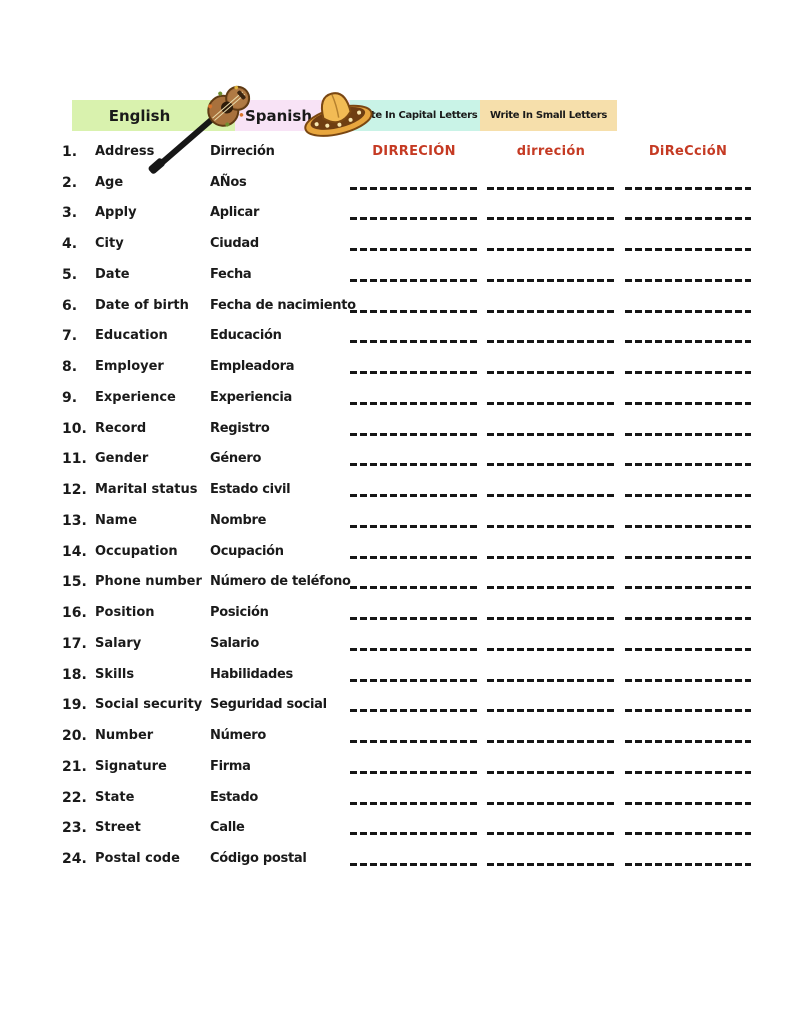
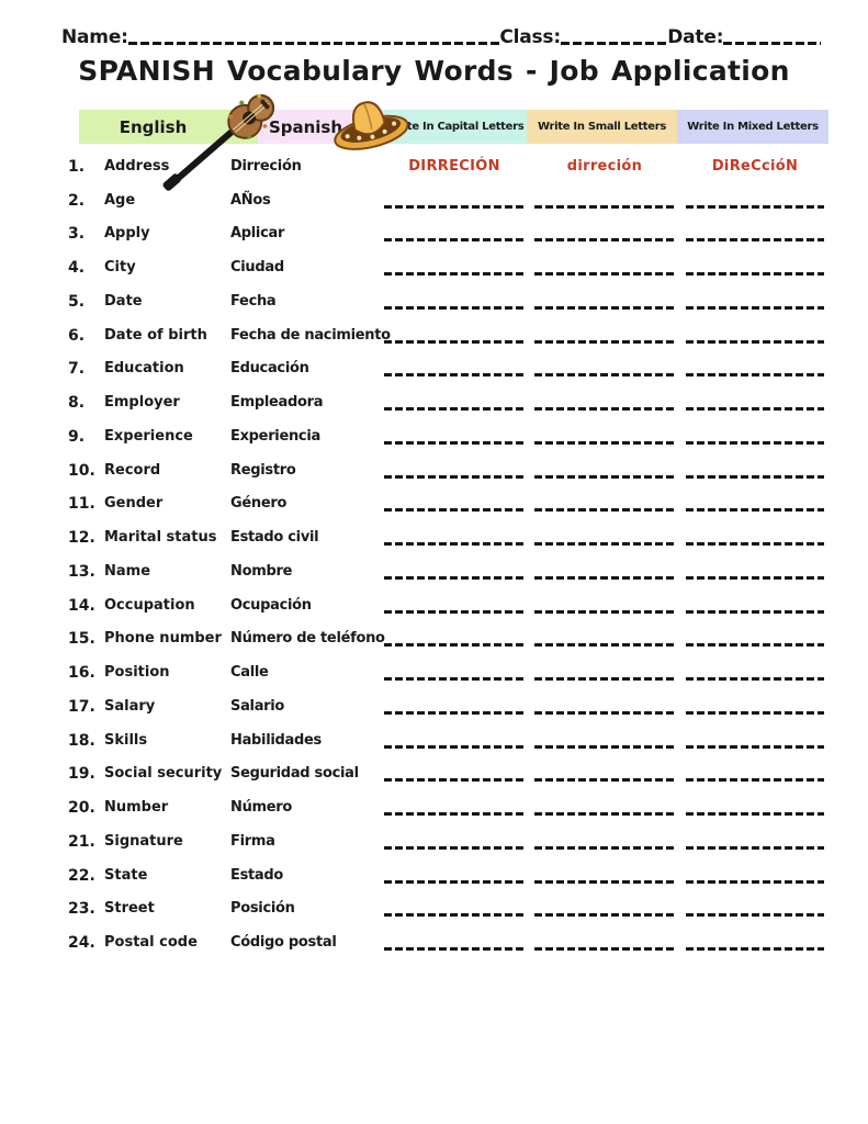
+ Name:
+ Class:
+ Date:
+ SPANISH Vocabulary Words - Job Application
  English
  Spanish
  te In Capital Letters
  Write In Small Letters
+ Write In Mixed Letters
  1.
  Address
  Dirreción
  DIRRECIÓN
  dirreción
  DiReCcióN
  2.
  Age
  AÑos
  3.
  Apply
  Aplicar
  4.
  City
  Ciudad
  5.
  Date
  Fecha
  6.
  Date of birth
  Fecha de nacimiento
  7.
  Education
  Educación
  8.
  Employer
  Empleadora
  9.
  Experience
  Experiencia
  10.
  Record
  Registro
  11.
  Gender
  Género
  12.
  Marital status
  Estado civil
  13.
  Name
  Nombre
  14.
  Occupation
  Ocupación
  15.
  Phone number
  Número de teléfono
  16.
  Position
- Posición
+ Calle
  17.
  Salary
  Salario
  18.
  Skills
  Habilidades
  19.
  Social security
  Seguridad social
  20.
  Number
  Número
  21.
  Signature
  Firma
  22.
  State
  Estado
  23.
  Street
- Calle
+ Posición
  24.
  Postal code
  Código postal
